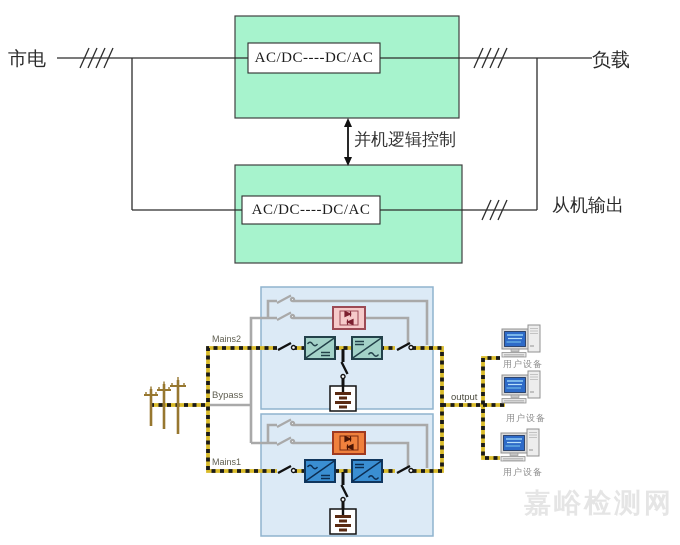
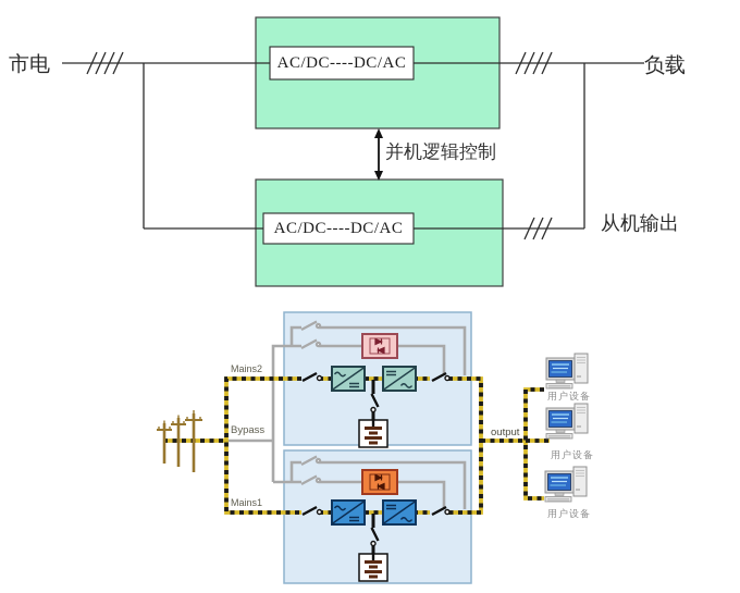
  市电
  负载
  从机输出
  并机逻辑控制
  AC/DC----DC/AC
  AC/DC----DC/AC
  Mains2
  Bypass
  Mains1
  output
  用户设备
  用户设备
  用户设备
- 嘉峪检测网
